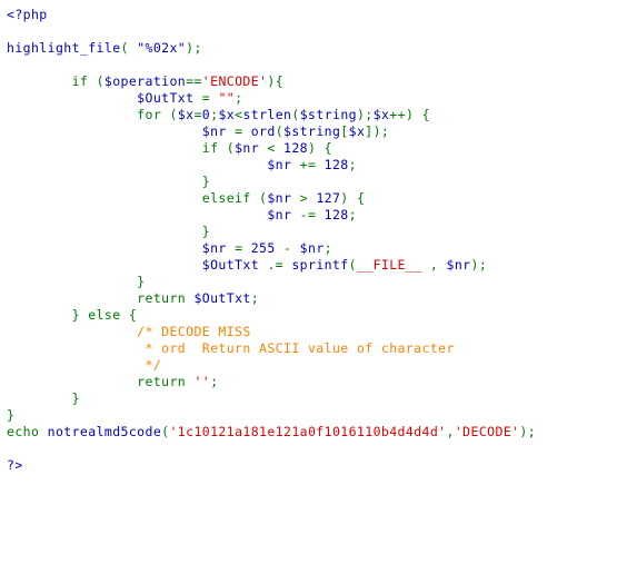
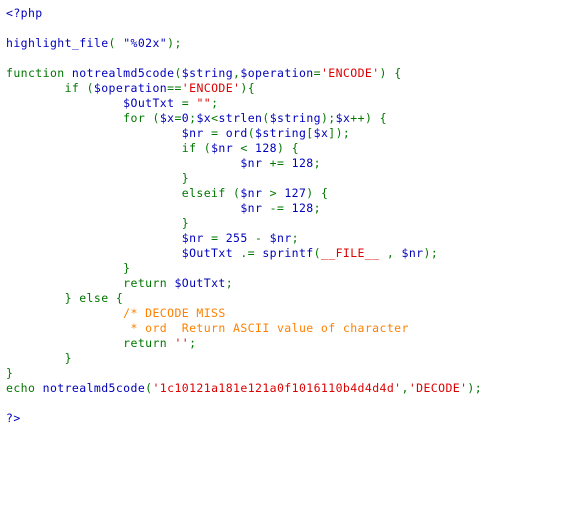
  <?php
  highlight_file( "%02x");
+ function notrealmd5code($string,$operation='ENCODE') {
  if ($operation=='ENCODE'){
  $OutTxt = "";
  for ($x=0;$x<strlen($string);$x++) {
  $nr = ord($string[$x]);
  if ($nr < 128) {
  $nr += 128;
  }
  elseif ($nr > 127) {
  $nr -= 128;
  }
  $nr = 255 - $nr;
  $OutTxt .= sprintf(__FILE__ , $nr);
  }
  return $OutTxt;
  } else {
  /* DECODE MISS
  * ord Return ASCII value of character
- */
  return '';
  }
  }
  echo notrealmd5code('1c10121a181e121a0f1016110b4d4d4d','DECODE');
  ?>
